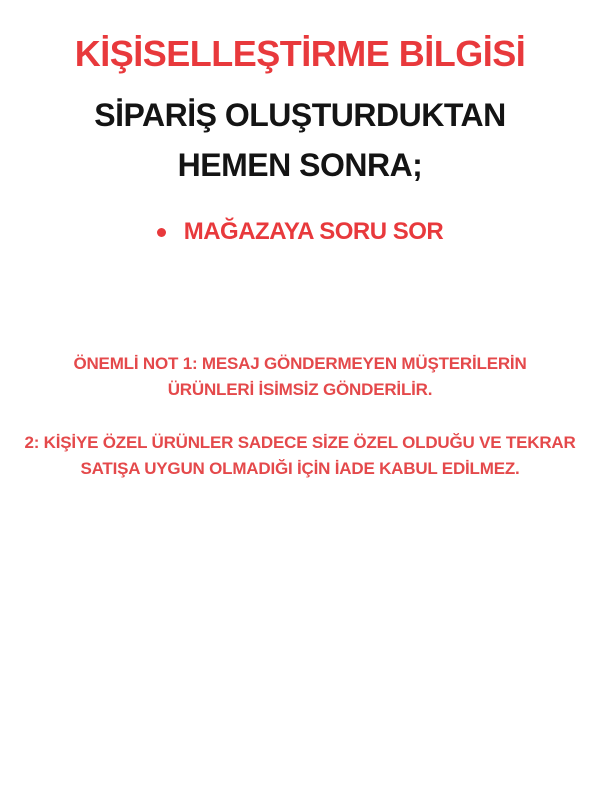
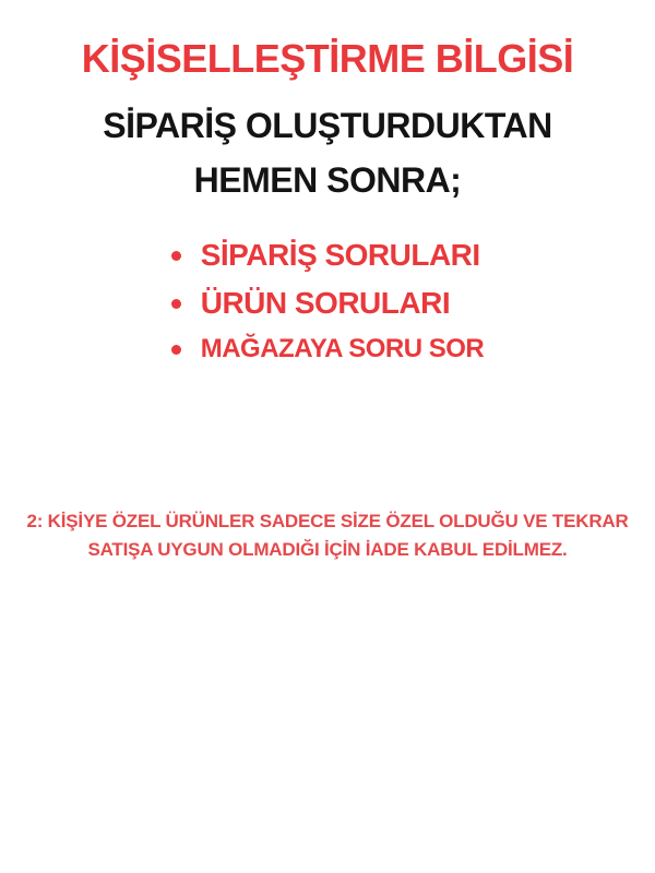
  KİŞİSELLEŞTİRME BİLGİSİ
  SİPARİŞ OLUŞTURDUKTAN
  HEMEN SONRA;
+ SİPARİŞ SORULARI
+ ÜRÜN SORULARI
  MAĞAZAYA SORU SOR
- ÖNEMLİ NOT 1: MESAJ GÖNDERMEYEN MÜŞTERİLERİN
- ÜRÜNLERİ İSİMSİZ GÖNDERİLİR.
  2: KİŞİYE ÖZEL ÜRÜNLER SADECE SİZE ÖZEL OLDUĞU VE TEKRAR
  SATIŞA UYGUN OLMADIĞI İÇİN İADE KABUL EDİLMEZ.
